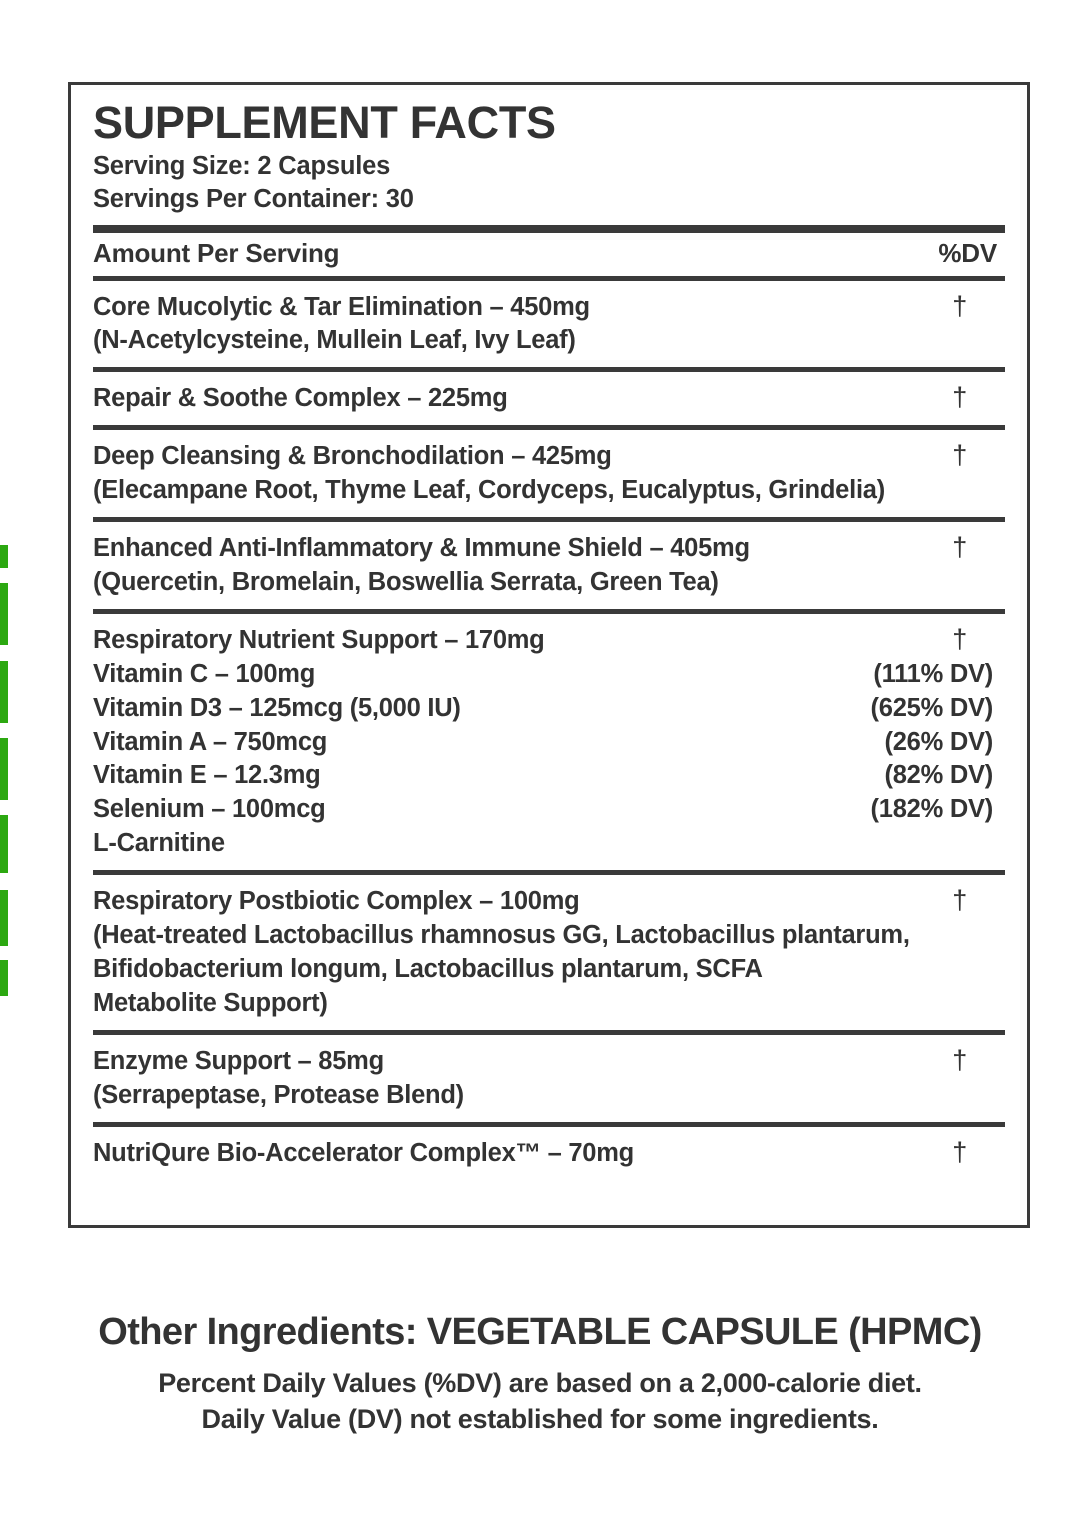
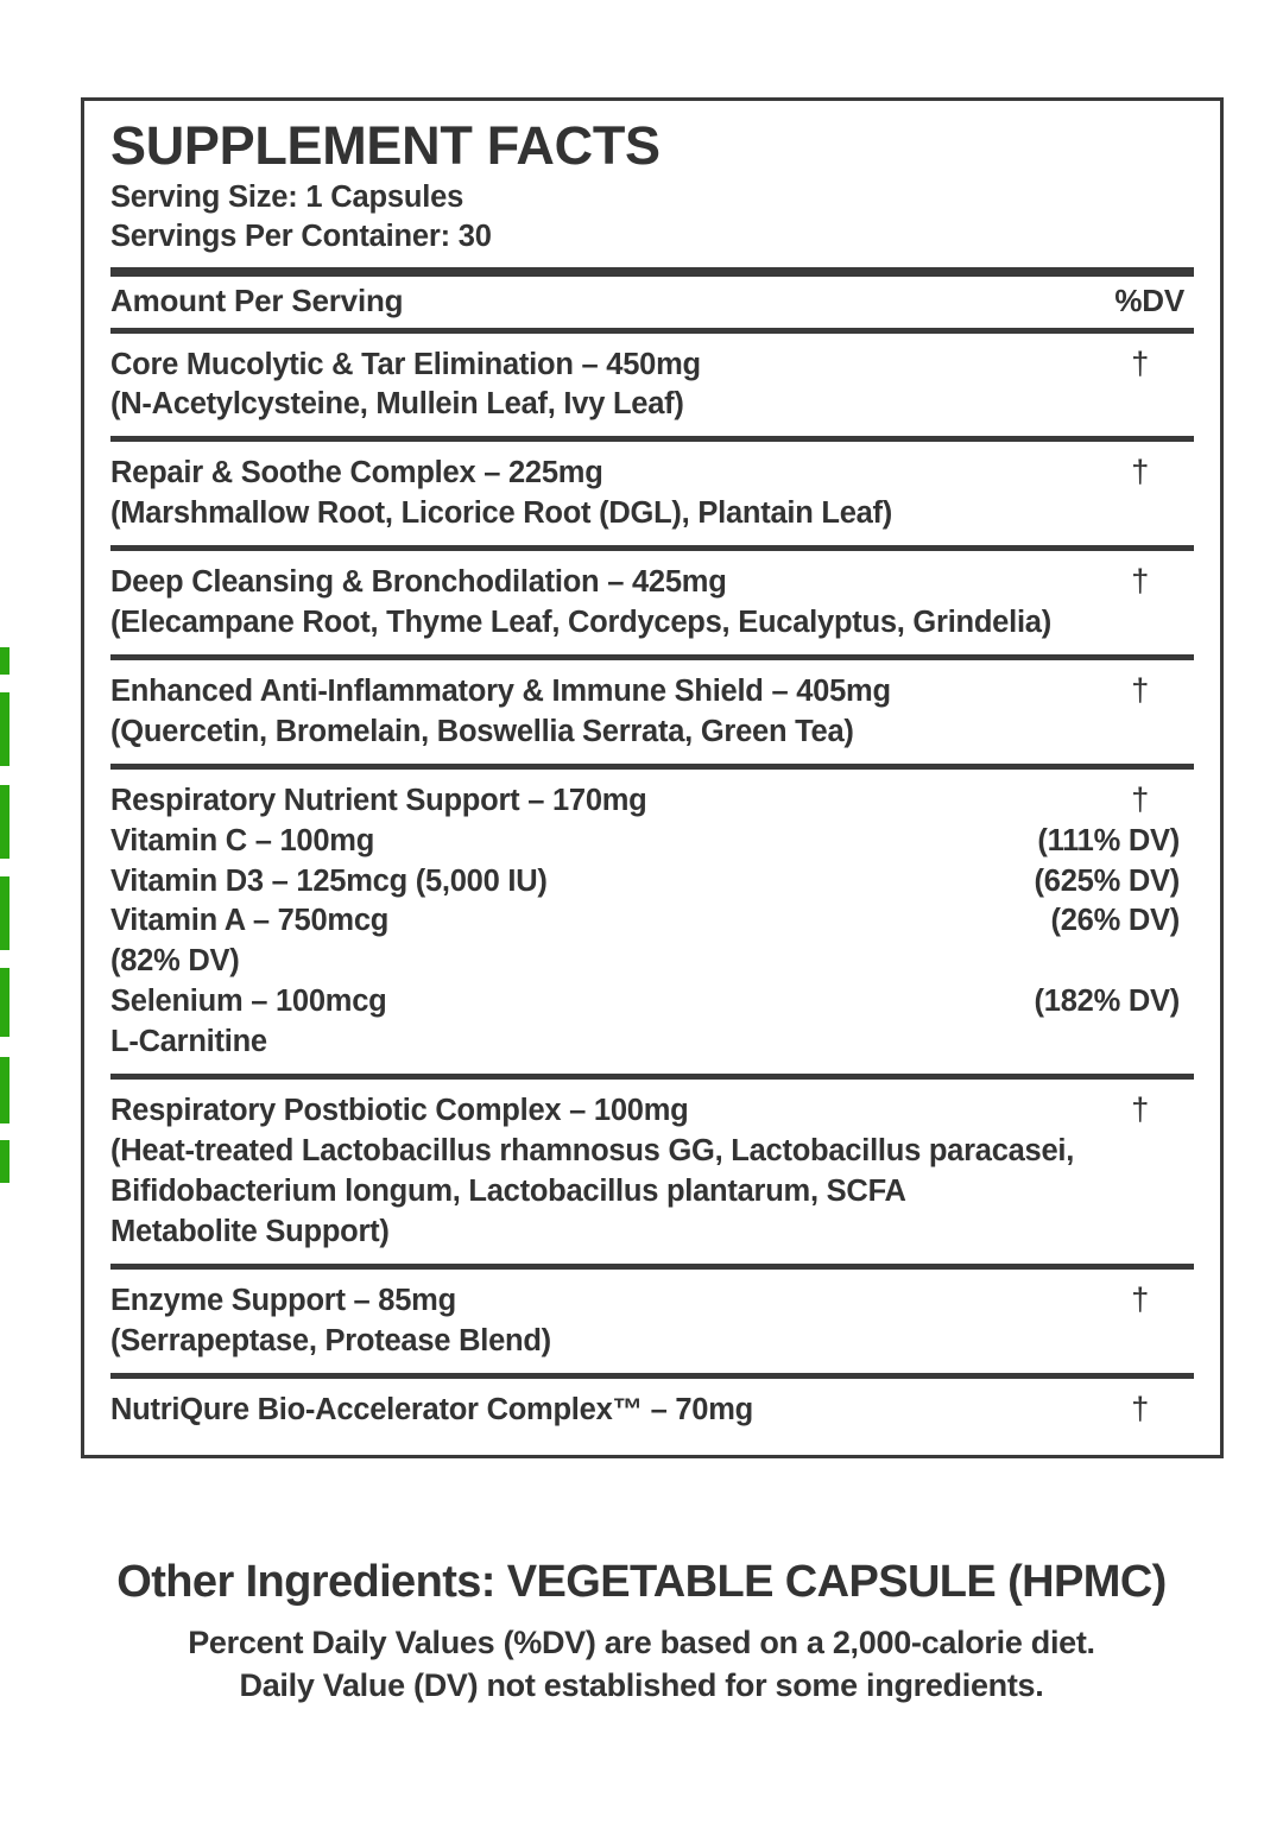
  SUPPLEMENT FACTS
- Serving Size: 2 Capsules
+ Serving Size: 1 Capsules
  Servings Per Container: 30
  Amount Per Serving
  %DV
  Core Mucolytic & Tar Elimination – 450mg
  †
  (N-Acetylcysteine, Mullein Leaf, Ivy Leaf)
  Repair & Soothe Complex – 225mg
  †
+ (Marshmallow Root, Licorice Root (DGL), Plantain Leaf)
  Deep Cleansing & Bronchodilation – 425mg
  †
  (Elecampane Root, Thyme Leaf, Cordyceps, Eucalyptus, Grindelia)
  Enhanced Anti-Inflammatory & Immune Shield – 405mg
  †
  (Quercetin, Bromelain, Boswellia Serrata, Green Tea)
  Respiratory Nutrient Support – 170mg
  †
  Vitamin C – 100mg
  (111% DV)
  Vitamin D3 – 125mcg (5,000 IU)
  (625% DV)
  Vitamin A – 750mcg
  (26% DV)
- Vitamin E – 12.3mg
  (82% DV)
  Selenium – 100mcg
  (182% DV)
  L-Carnitine
  Respiratory Postbiotic Complex – 100mg
  †
- (Heat-treated Lactobacillus rhamnosus GG, Lactobacillus plantarum,
+ (Heat-treated Lactobacillus rhamnosus GG, Lactobacillus paracasei,
  Bifidobacterium longum, Lactobacillus plantarum, SCFA
  Metabolite Support)
  Enzyme Support – 85mg
  †
  (Serrapeptase, Protease Blend)
  NutriQure Bio-Accelerator Complex™ – 70mg
  †
  Other Ingredients: VEGETABLE CAPSULE (HPMC)
  Percent Daily Values (%DV) are based on a 2,000-calorie diet.
  Daily Value (DV) not established for some ingredients.
